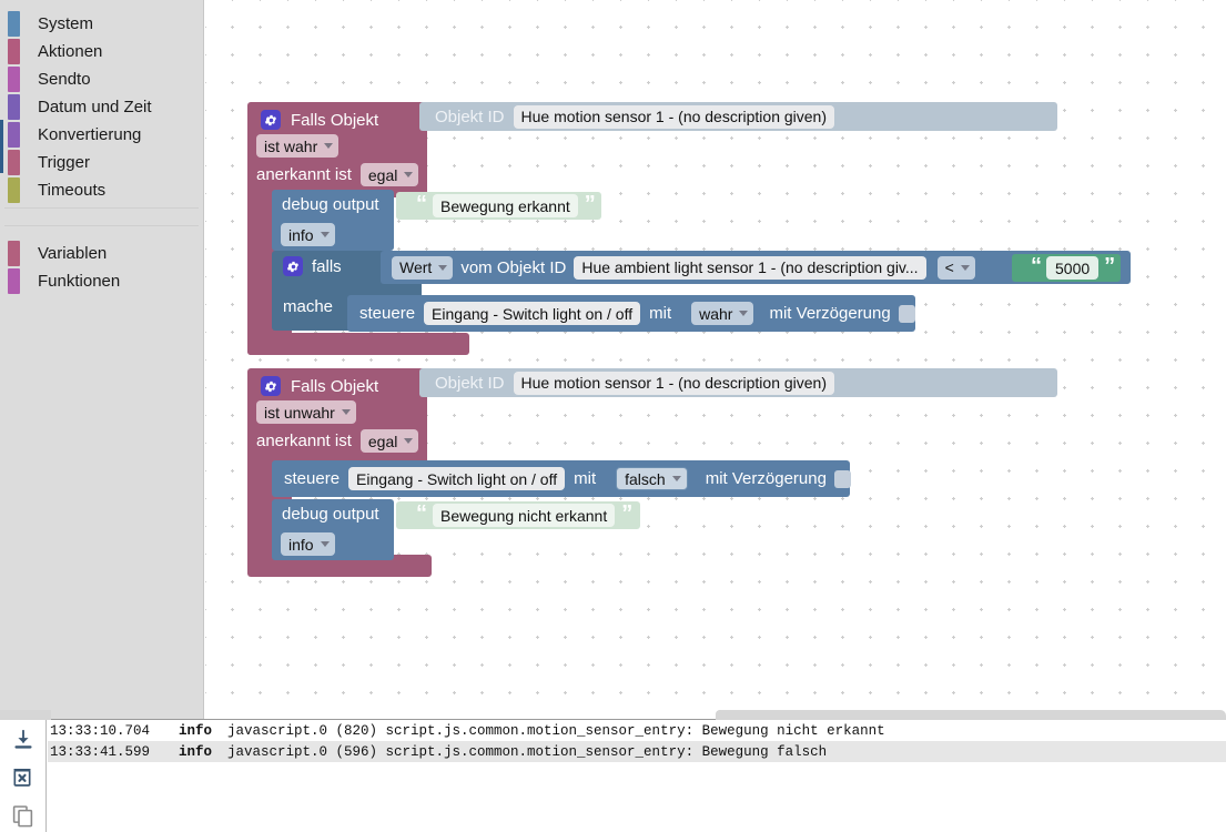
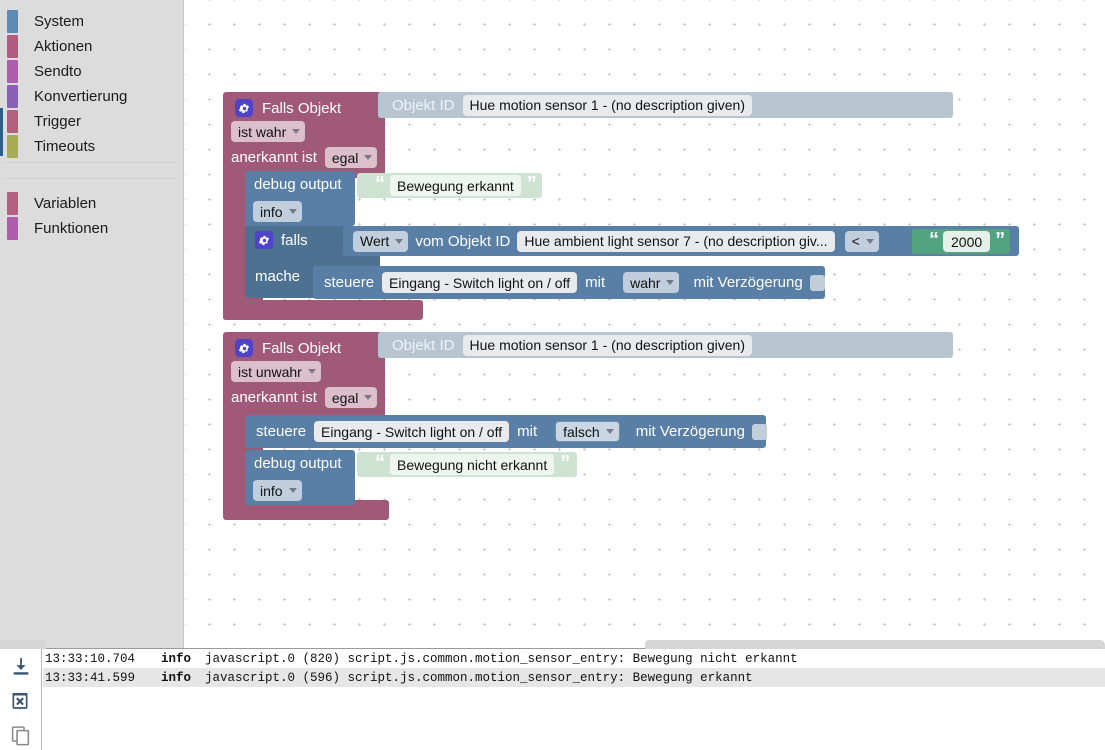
  System
  Aktionen
  Sendto
- Datum und Zeit
  Konvertierung
  Trigger
  Timeouts
  Variablen
  Funktionen
  Falls Objekt
  Objekt ID
  Hue motion sensor 1 - (no description given)
  ist wahr
  anerkannt ist
  egal
  debug output
  info
  “
  Bewegung erkannt
  ”
  falls
  mache
  Wert
  vom Objekt ID
- Hue ambient light sensor 1 - (no description giv...
+ Hue ambient light sensor 7 - (no description giv...
  <
  “
- 5000
+ 2000
  ”
  steuere
  Eingang - Switch light on / off
  mit
  wahr
  mit Verzögerung
  Falls Objekt
  Objekt ID
  Hue motion sensor 1 - (no description given)
  ist unwahr
  anerkannt ist
  egal
  steuere
  Eingang - Switch light on / off
  mit
  falsch
  mit Verzögerung
  debug output
  info
  “
  Bewegung nicht erkannt
  ”
  13:33:10.704
  info
  javascript.0 (820) script.js.common.motion_sensor_entry: Bewegung nicht erkannt
  13:33:41.599
  info
- javascript.0 (596) script.js.common.motion_sensor_entry: Bewegung falsch
+ javascript.0 (596) script.js.common.motion_sensor_entry: Bewegung erkannt
